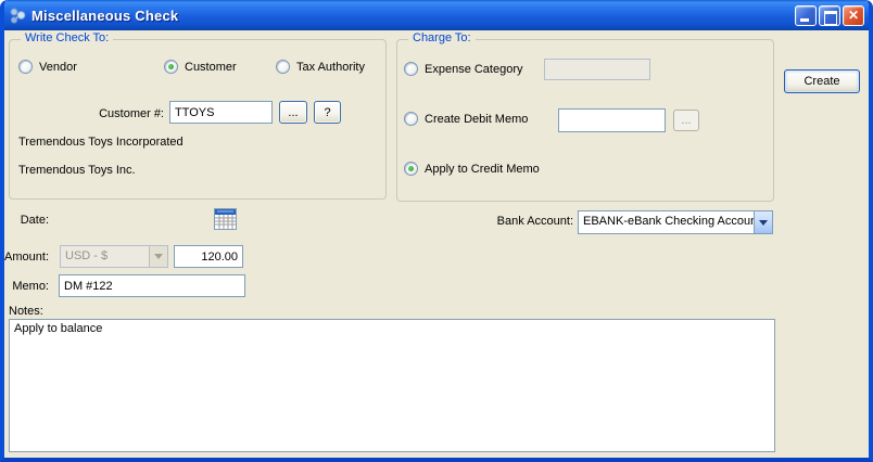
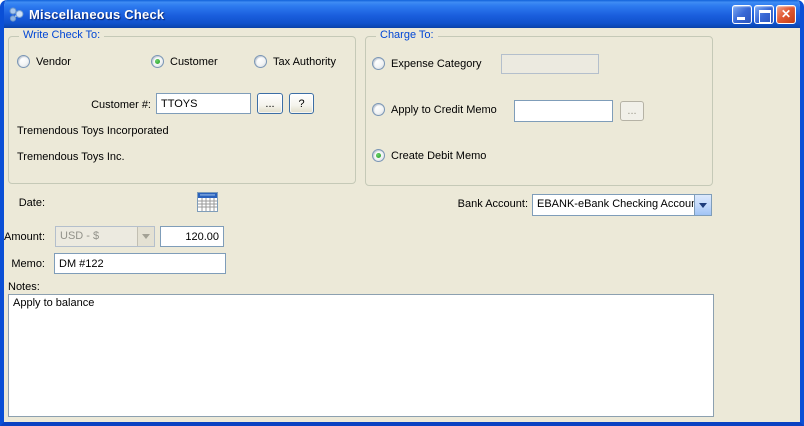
  Miscellaneous Check
  ✕
  Write Check To:
  Vendor
  Customer
  Tax Authority
  Customer #:
  TTOYS
  ...
  ?
  Tremendous Toys Incorporated
  Tremendous Toys Inc.
  Charge To:
  Expense Category
- Create Debit Memo
+ Apply to Credit Memo
  ...
- Apply to Credit Memo
+ Create Debit Memo
- Create
  Date:
  Bank Account:
  EBANK-eBank Checking Accou
  Amount:
  USD - $
  120.00
  Memo:
  DM #122
  Notes:
  Apply to balance
